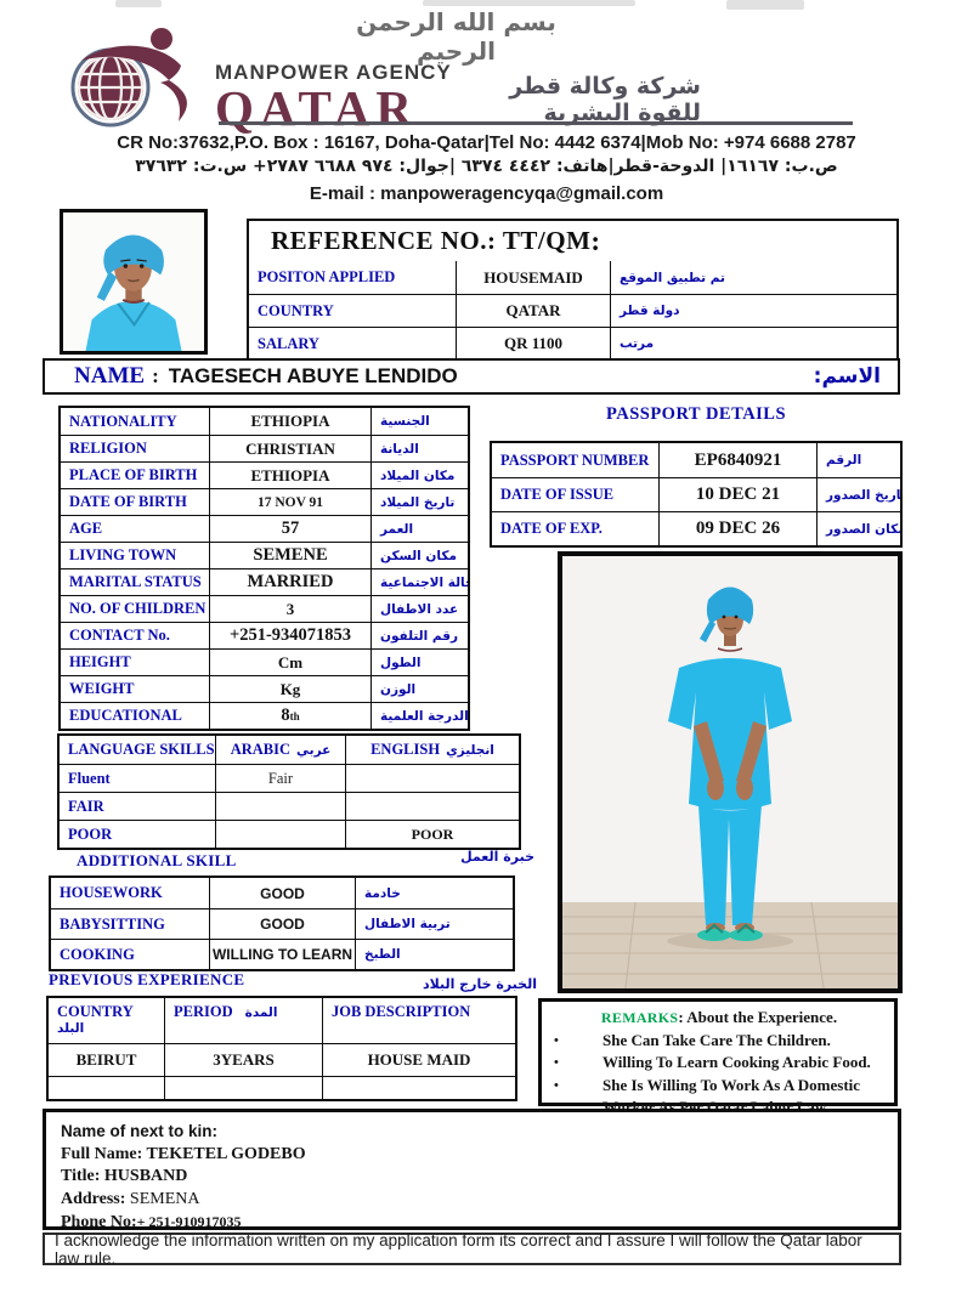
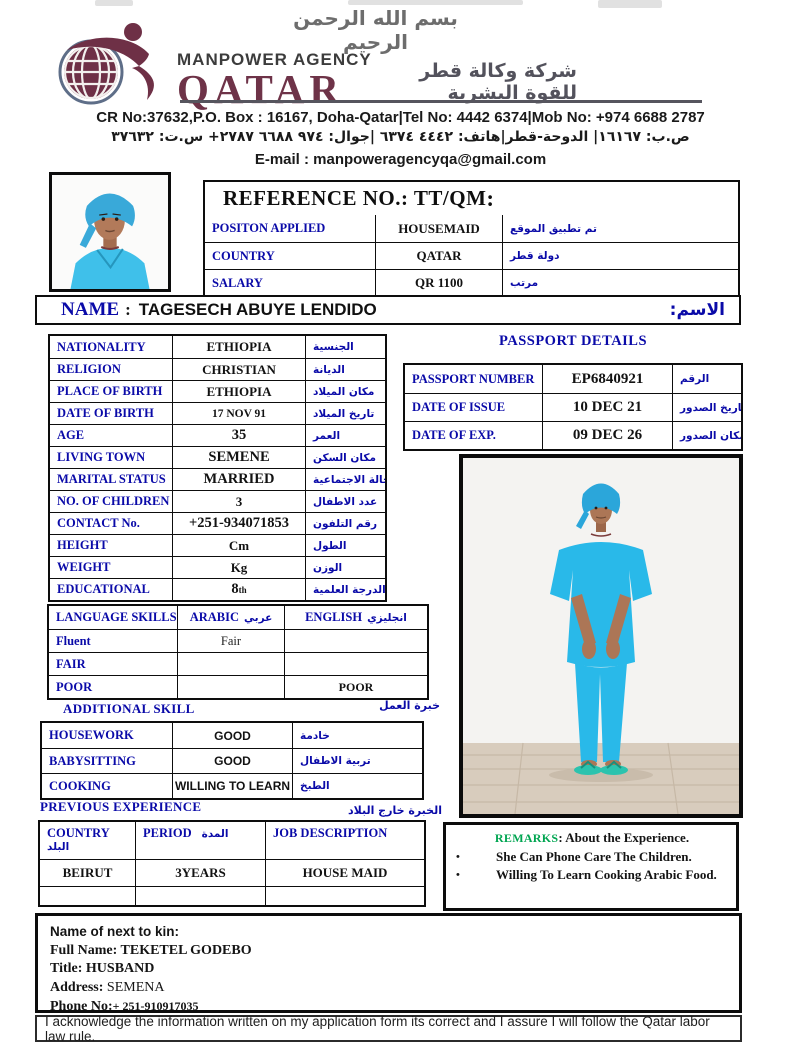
  بسم الله الرحمن الرحيم
  MANPOWER AGENCY
  QATAR
  شركة وكالة قطر للقوة البشربة
  CR No:37632,P.O. Box : 16167, Doha-Qatar|Tel No: 4442 6374|Mob No: +974 6688 2787
  ص.ب: ١٦١٦٧| الدوحة-قطر|هاتف: ٤٤٤٢ ٦٣٧٤ |جوال: ٩٧٤ ٦٦٨٨ ٢٧٨٧+ س.ت: ٣٧٦٣٢
  E-mail : manpoweragencyqa@gmail.com
  REFERENCE NO.: TT/QM
  :
  POSITON APPLIED
  HOUSEMAID
  تم تطبيق الموقع
  COUNTRY
  QATAR
  دولة قطر
  SALARY
  QR 1100
  مرتب
  NAME
  :
  TAGESECH ABUYE LENDIDO
  الاسم:
  NATIONALITY
  ETHIOPIA
  الجنسية
  RELIGION
  CHRISTIAN
  الديانة
  PLACE OF BIRTH
  ETHIOPIA
  مكان الميلاد
  DATE OF BIRTH
  17 NOV 91
  تاريخ الميلاد
  AGE
- 57
+ 35
  العمر
  LIVING TOWN
  SEMENE
  مكان السكن
  MARITAL STATUS
  MARRIED
  الة الاجتماعية
  NO. OF CHILDREN
  3
  عدد الاطفال
  CONTACT No.
  +251-934071853
  رقم التلفون
  HEIGHT
  Cm
  الطول
  WEIGHT
  Kg
  الوزن
  EDUCATIONAL
  8
  th
  الدرجة العلمية
  PASSPORT DETAILS
  PASSPORT NUMBER
  EP6840921
  الرقم
  DATE OF ISSUE
  10 DEC 21
  اريخ الصدور
  DATE OF EXP.
  09 DEC 26
  كان الصدور
  LANGUAGE SKILLS
  ARABIC
  عربي
  ENGLISH
  انجليزي
  Fluent
  Fair
  FAIR
  POOR
  POOR
  ADDITIONAL SKILL
  خبرة العمل
  HOUSEWORK
  GOOD
  خادمة
  BABYSITTING
  GOOD
  تربية الاطفال
  COOKING
  WILLING TO LEARN
  الطبخ
  PREVIOUS EXPERIENCE
  الخبرة خارج البلاد
  COUNTRY
  البلد
  PERIOD
  المدة
  JOB DESCRIPTION
  BEIRUT
  3YEARS
  HOUSE MAID
  REMARKS: About the Experience.
- She Can Take Care The Children.
+ She Can Phone Care The Children.
  Willing To Learn Cooking Arabic Food.
- She Is Willing To Work As A Domestic Worker As Per Qatar Labor Law
  Name of next to kin:
  Full Name: TEKETEL GODEBO
  Title: HUSBAND
  Address: SEMENA
  Phone No:+ 251-910917035
  I acknowledge the information written on my application form its correct and I assure I will follow the Qatar labor law rule.
